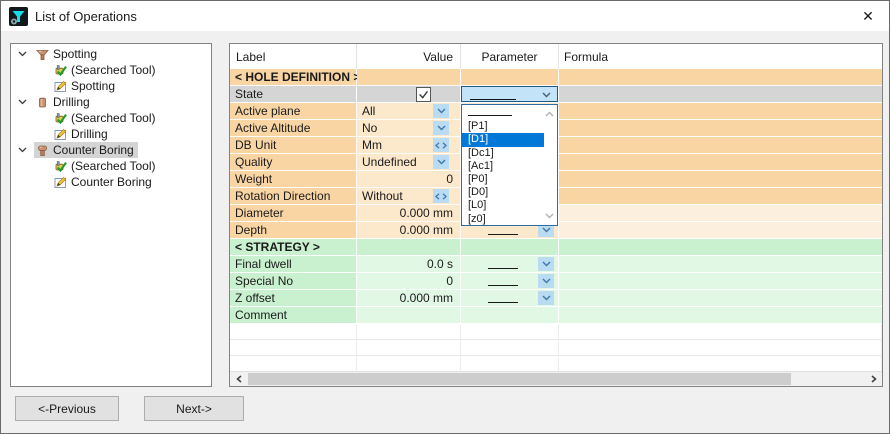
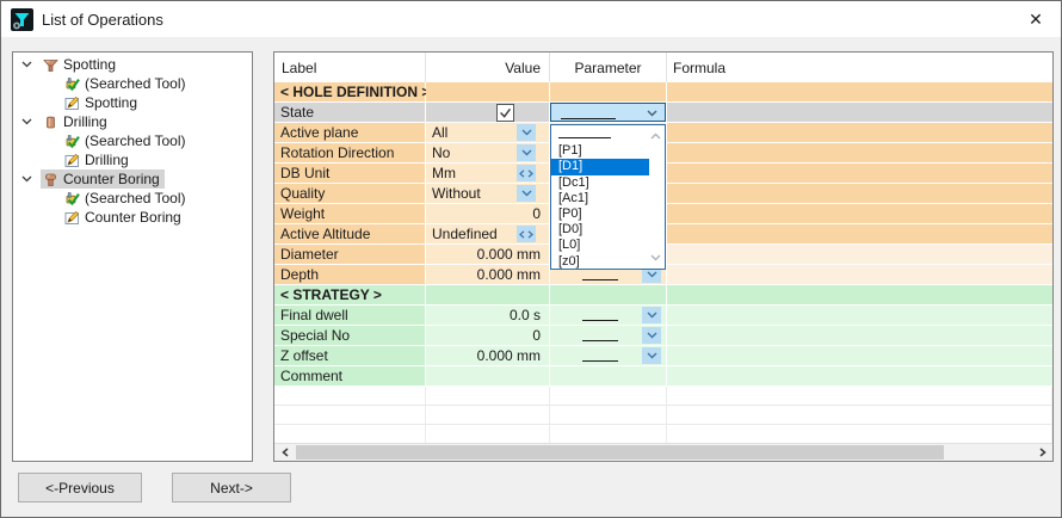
  List of Operations
  ✕
  Spotting
  (Searched Tool)
  Spotting
  Drilling
  (Searched Tool)
  Drilling
  Counter Boring
  (Searched Tool)
  Counter Boring
  Label
  Value
  Parameter
  Formula
  < HOLE DEFINITION
  State
  Active plane
  All
- Active Altitude
+ Rotation Direction
  No
  DB Unit
  Mm
  Quality
- Undefined
+ Without
  Weight
  0
- Rotation Direction
+ Active Altitude
- Without
+ Undefined
  Diameter
  0.000 mm
  Depth
  0.000 mm
  < STRATEGY >
  Final dwell
  0.0 s
  Special No
  0
  Z offset
  0.000 mm
  Comment
  [P1]
  [D1]
  [Dc1]
  [Ac1]
  [P0]
  [D0]
  [L0]
  [z0]
  <-Previous
  Next->
